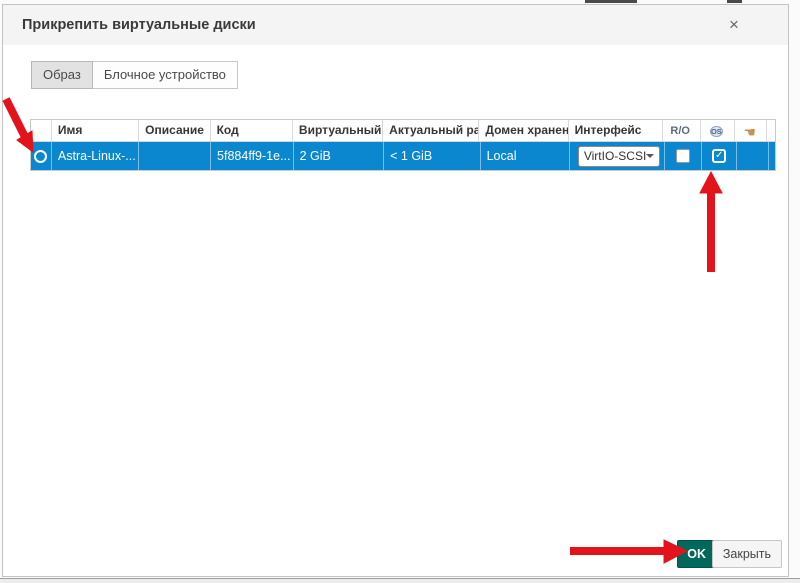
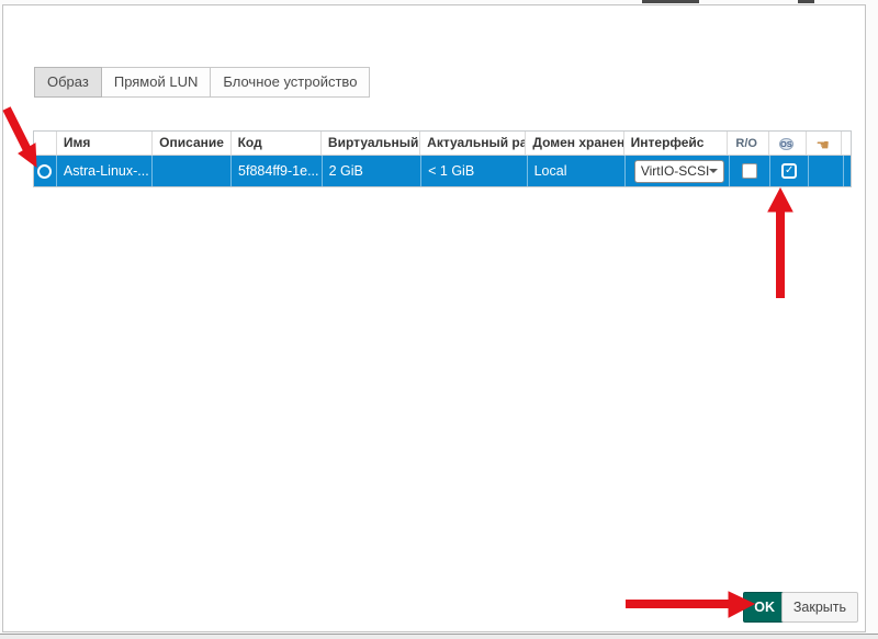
- Прикрепить виртуальные диски
- ×
  Образ
+ Прямой LUN
  Блочное устройство
  Имя
  Описание
  Код
  Виртуальный
  Актуальный ра
  Домен хранен
  Интерфейс
  R/O
  OS
  ☚
  Astra-Linux-...
  5f884ff9-1e...
  2 GiB
  < 1 GiB
  Local
  VirtIO-SCSI
  ✓
  OK
  Закрыть
